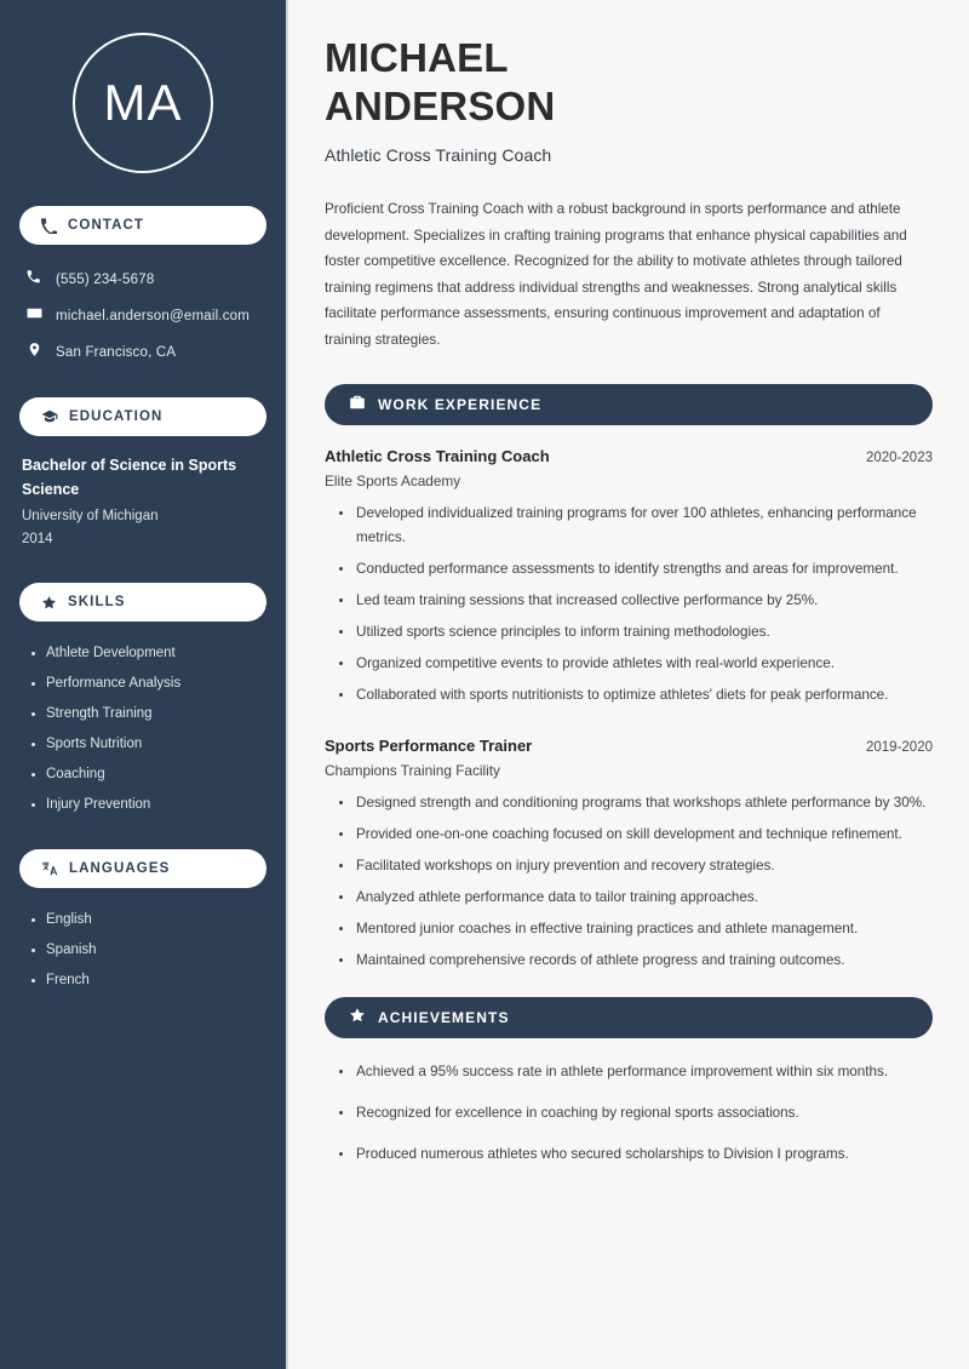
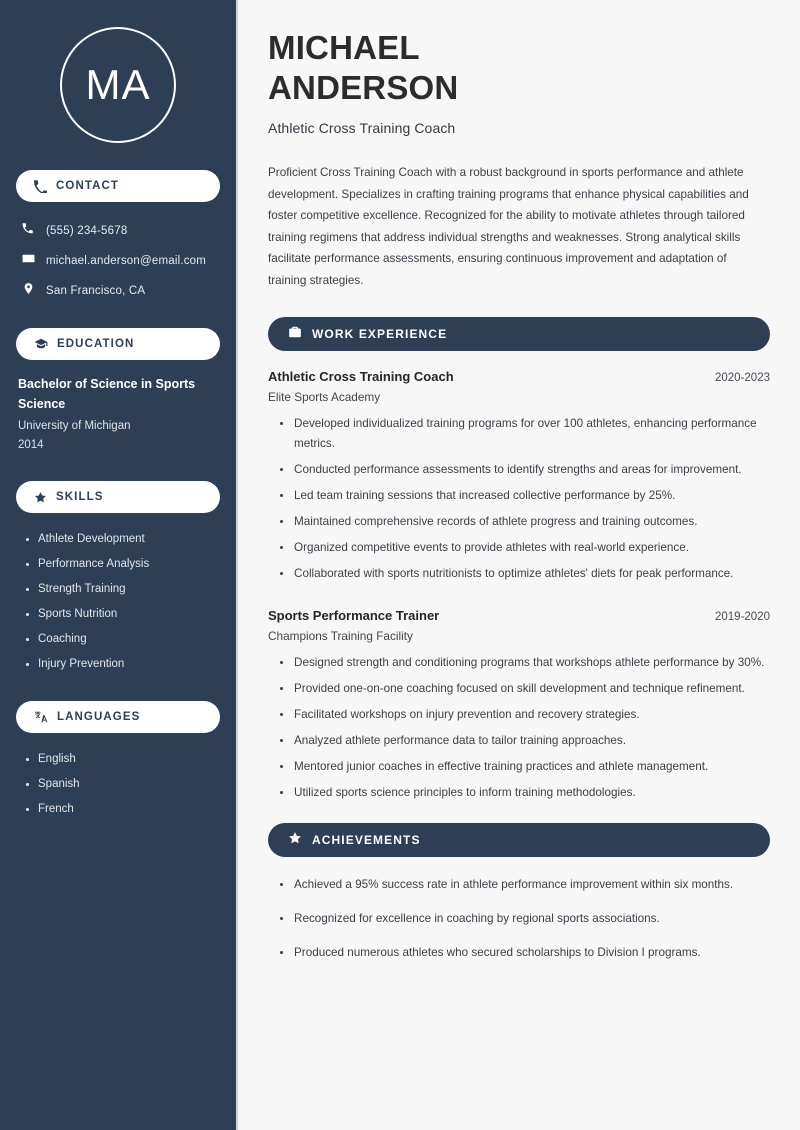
  MA
  CONTACT
  (555) 234-5678
  michael.anderson@email.com
  San Francisco, CA
  EDUCATION
  Bachelor of Science in Sports Science
  University of Michigan
  2014
  SKILLS
  Athlete Development
  Performance Analysis
  Strength Training
  Sports Nutrition
  Coaching
  Injury Prevention
  LANGUAGES
  English
  Spanish
  French
  MICHAEL
  ANDERSON
  Athletic Cross Training Coach
  Proficient Cross Training Coach with a robust background in sports performance and athlete development. Specializes in crafting training programs that enhance physical capabilities and foster competitive excellence. Recognized for the ability to motivate athletes through tailored training regimens that address individual strengths and weaknesses. Strong analytical skills facilitate performance assessments, ensuring continuous improvement and adaptation of training strategies.
  WORK EXPERIENCE
  Athletic Cross Training Coach
  2020-2023
  Elite Sports Academy
  Developed individualized training programs for over 100 athletes, enhancing performance metrics.
  Conducted performance assessments to identify strengths and areas for improvement.
  Led team training sessions that increased collective performance by 25%.
- Utilized sports science principles to inform training methodologies.
+ Maintained comprehensive records of athlete progress and training outcomes.
  Organized competitive events to provide athletes with real-world experience.
  Collaborated with sports nutritionists to optimize athletes' diets for peak performance.
  Sports Performance Trainer
  2019-2020
  Champions Training Facility
  Designed strength and conditioning programs that workshops athlete performance by 30%.
  Provided one-on-one coaching focused on skill development and technique refinement.
  Facilitated workshops on injury prevention and recovery strategies.
  Analyzed athlete performance data to tailor training approaches.
  Mentored junior coaches in effective training practices and athlete management.
- Maintained comprehensive records of athlete progress and training outcomes.
+ Utilized sports science principles to inform training methodologies.
  ACHIEVEMENTS
  Achieved a 95% success rate in athlete performance improvement within six months.
  Recognized for excellence in coaching by regional sports associations.
  Produced numerous athletes who secured scholarships to Division I programs.
